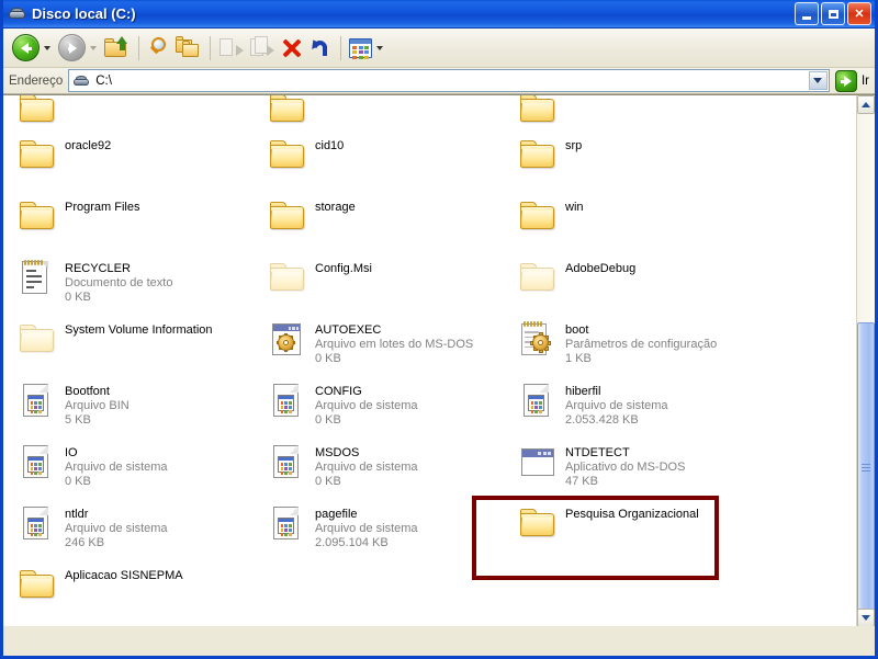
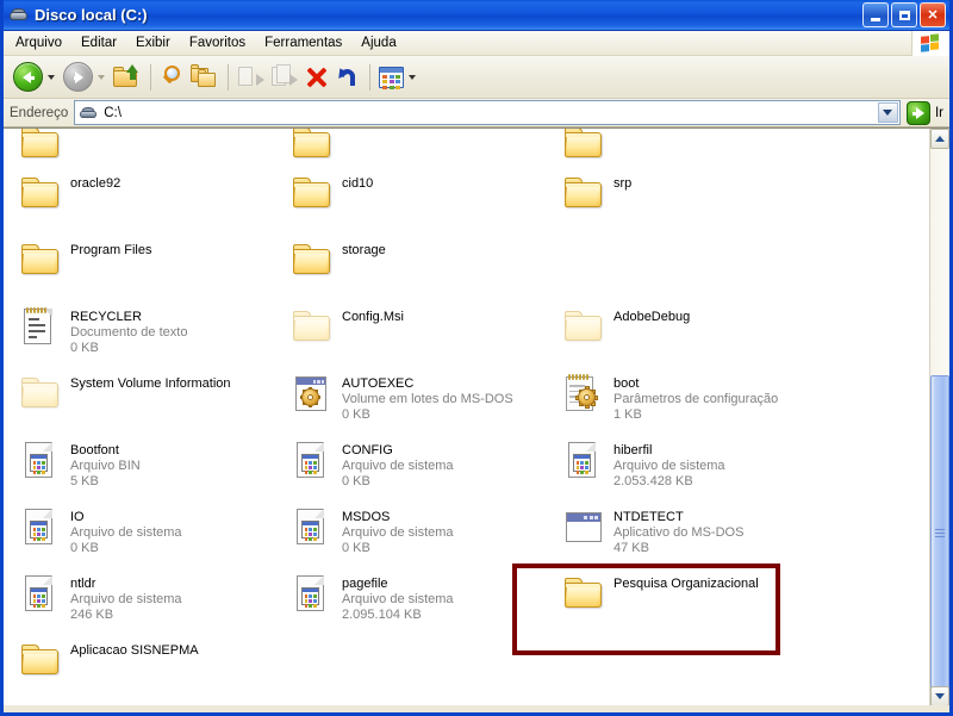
  Disco local (C:)
  ✕
+ Arquivo
+ Editar
+ Exibir
+ Favoritos
+ Ferramentas
+ Ajuda
  Endereço
  C:\
  Ir
  oracle92
  cid10
  srp
  Program Files
  storage
- win
  RECYCLER
  Documento de texto
  0 KB
  Config.Msi
  AdobeDebug
  System Volume Information
  AUTOEXEC
- Arquivo em lotes do MS-DOS
+ Volume em lotes do MS-DOS
  0 KB
  boot
  Parâmetros de configuração
  1 KB
  Bootfont
  Arquivo BIN
  5 KB
  CONFIG
  Arquivo de sistema
  0 KB
  hiberfil
  Arquivo de sistema
  2.053.428 KB
  IO
  Arquivo de sistema
  0 KB
  MSDOS
  Arquivo de sistema
  0 KB
  NTDETECT
  Aplicativo do MS-DOS
  47 KB
  ntldr
  Arquivo de sistema
  246 KB
  pagefile
  Arquivo de sistema
  2.095.104 KB
  Pesquisa Organizacional
  Aplicacao SISNEPMA
